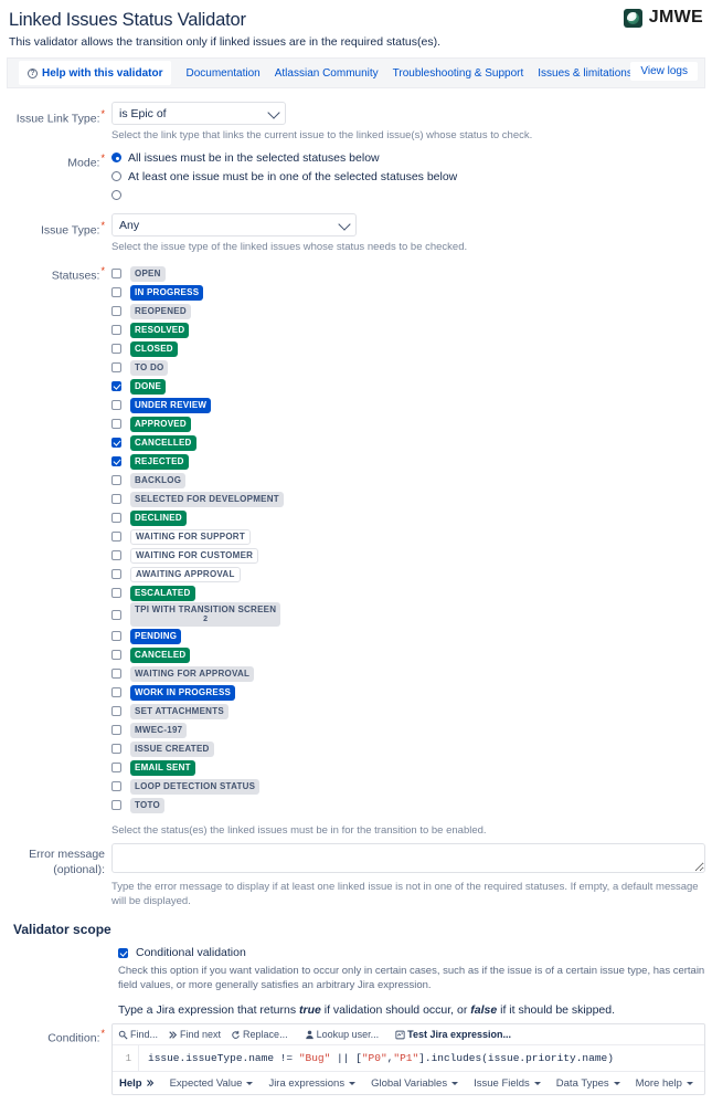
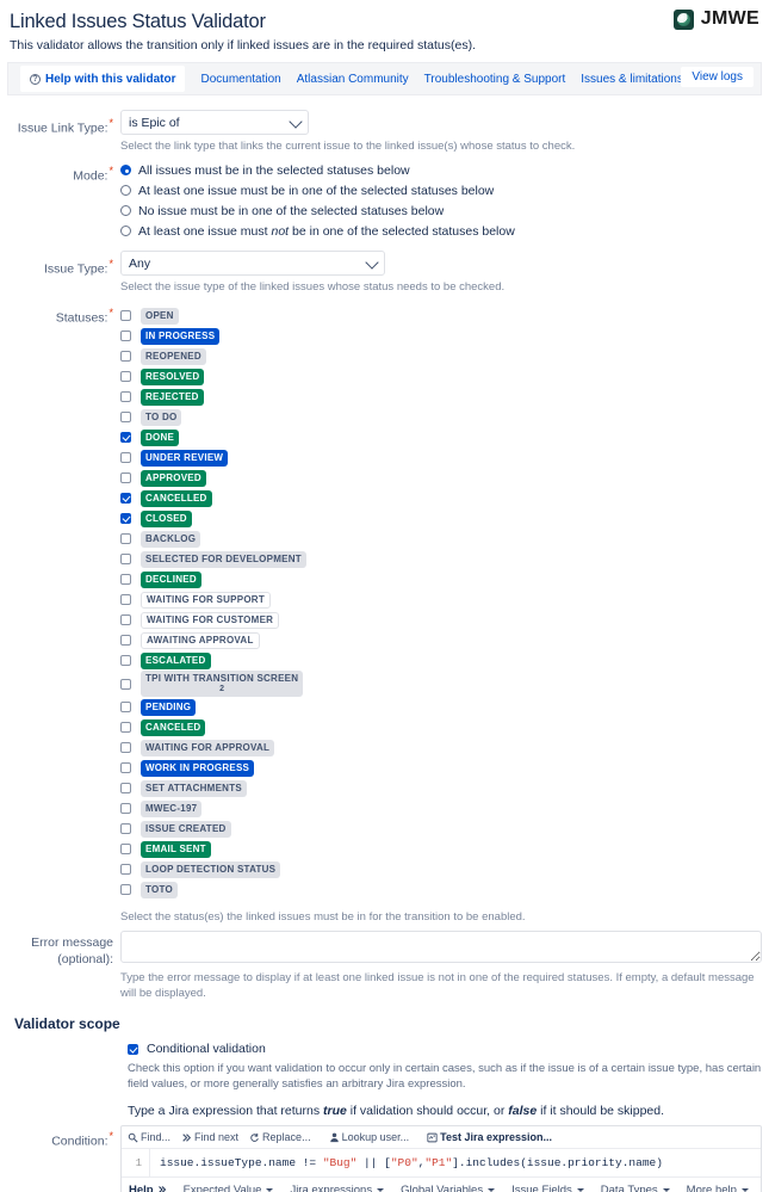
  Linked Issues Status Validator
  This validator allows the transition only if linked issues are in the required status(es).
  JMWE
  Help with this validator
  Documentation
  Atlassian Community
  Troubleshooting & Support
  Issues & limitations
  View logs
  Issue Link Type:*
  is Epic of
  Select the link type that links the current issue to the linked issue(s) whose status to check.
  Mode:*
  All issues must be in the selected statuses below
  At least one issue must be in one of the selected statuses below
+ No issue must be in one of the selected statuses below
+ At least one issue must not be in one of the selected statuses below
  Issue Type:*
  Any
  Select the issue type of the linked issues whose status needs to be checked.
  Statuses:*
  OPEN
  IN PROGRESS
  REOPENED
  RESOLVED
- CLOSED
+ REJECTED
  TO DO
  DONE
  UNDER REVIEW
  APPROVED
  CANCELLED
- REJECTED
+ CLOSED
  BACKLOG
  SELECTED FOR DEVELOPMENT
  DECLINED
  WAITING FOR SUPPORT
  WAITING FOR CUSTOMER
  AWAITING APPROVAL
  ESCALATED
  TPI WITH TRANSITION SCREEN
  PENDING
  CANCELED
  WAITING FOR APPROVAL
  WORK IN PROGRESS
  SET ATTACHMENTS
  MWEC-197
  ISSUE CREATED
  EMAIL SENT
  LOOP DETECTION STATUS
  TOTO
  Select the status(es) the linked issues must be in for the transition to be enabled.
  Error message
  (optional):
  Type the error message to display if at least one linked issue is not in one of the required statuses. If empty, a default message will be displayed.
  Validator scope
  Conditional validation
  Check this option if you want validation to occur only in certain cases, such as if the issue is of a certain issue type, has certain field values, or more generally satisfies an arbitrary Jira expression.
  Type a Jira expression that returns true if validation should occur, or false if it should be skipped.
  Condition:*
  Find...
  Find next
  Replace...
  Lookup user...
  Test Jira expression...
  1
  issue.issueType.name != "Bug" || ["P0","P1"].includes(issue.priority.name)
  Help
  Expected Value
  Jira expressions
  Global Variables
  Issue Fields
  Data Types
  More help
